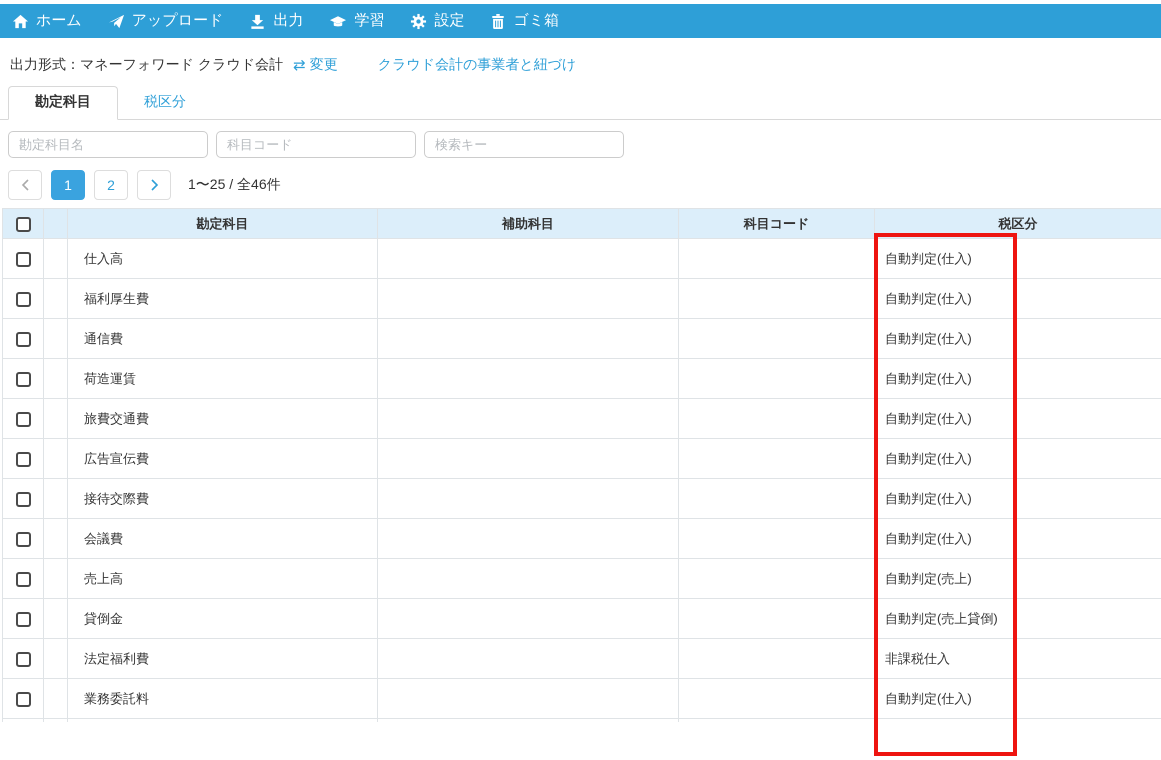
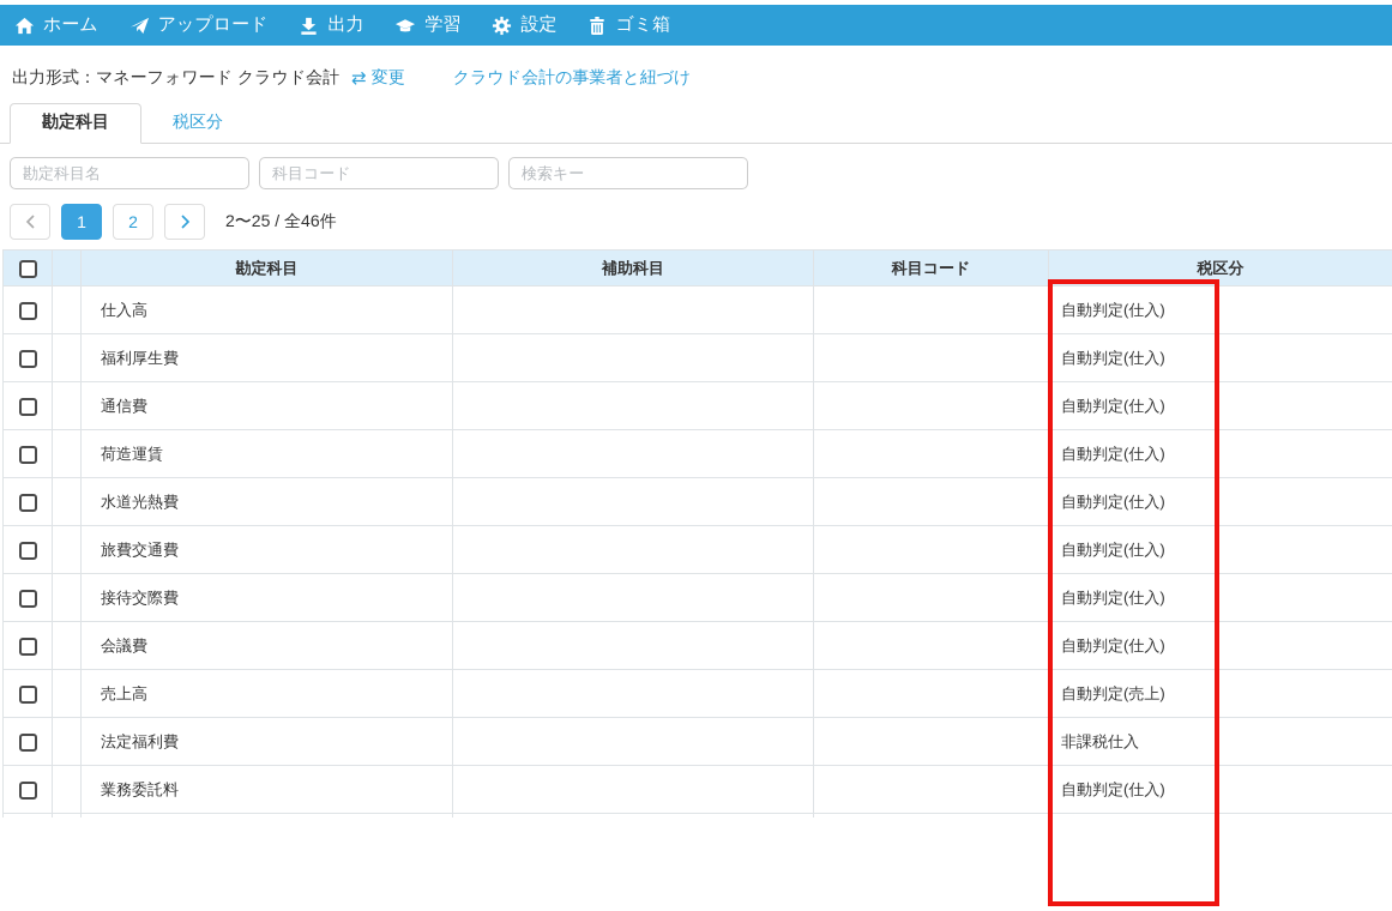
  ホーム
  アップロード
  出力
  学習
  設定
  ゴミ箱
  出力形式：マネーフォワード クラウド会計
  ⇄
  変更
  クラウド会計の事業者と紐づけ
  勘定科目
  税区分
  勘定科目名
  科目コード
  検索キー
  1
  2
- 1〜25 / 全46件
+ 2〜25 / 全46件
  		勘定科目	補助科目	科目コード	税区分
  		仕入高			自動判定(仕入)
  		福利厚生費			自動判定(仕入)
  		通信費			自動判定(仕入)
  		荷造運賃			自動判定(仕入)
+ 		水道光熱費			自動判定(仕入)
  		旅費交通費			自動判定(仕入)
- 		広告宣伝費			自動判定(仕入)
  		接待交際費			自動判定(仕入)
  		会議費			自動判定(仕入)
  		売上高			自動判定(売上)
- 		貸倒金			自動判定(売上貸倒)
  		法定福利費			非課税仕入
  		業務委託料			自動判定(仕入)
